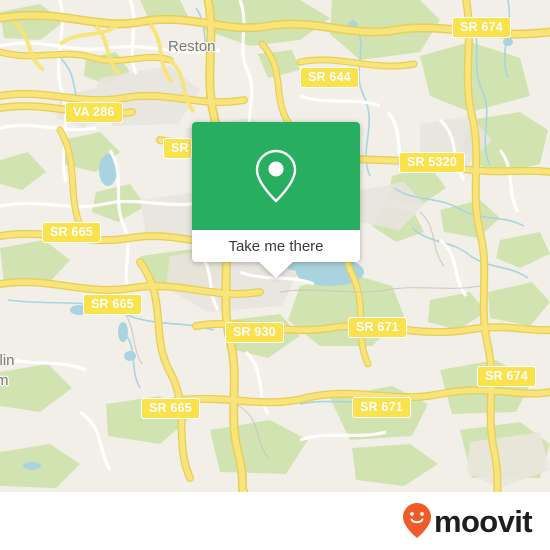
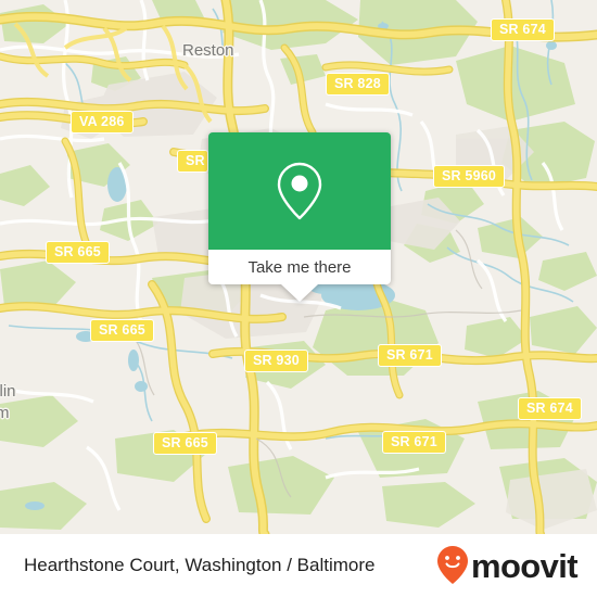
  Reston
  lin
  m
  SR 674
- SR 644
+ SR 828
  VA 286
  SR
- SR 5320
+ SR 5960
  SR 665
  SR 665
  SR 930
  SR 671
  SR 674
  SR 665
  SR 671
  Take me there
+ Hearthstone Court, Washington / Baltimore
  moovit
